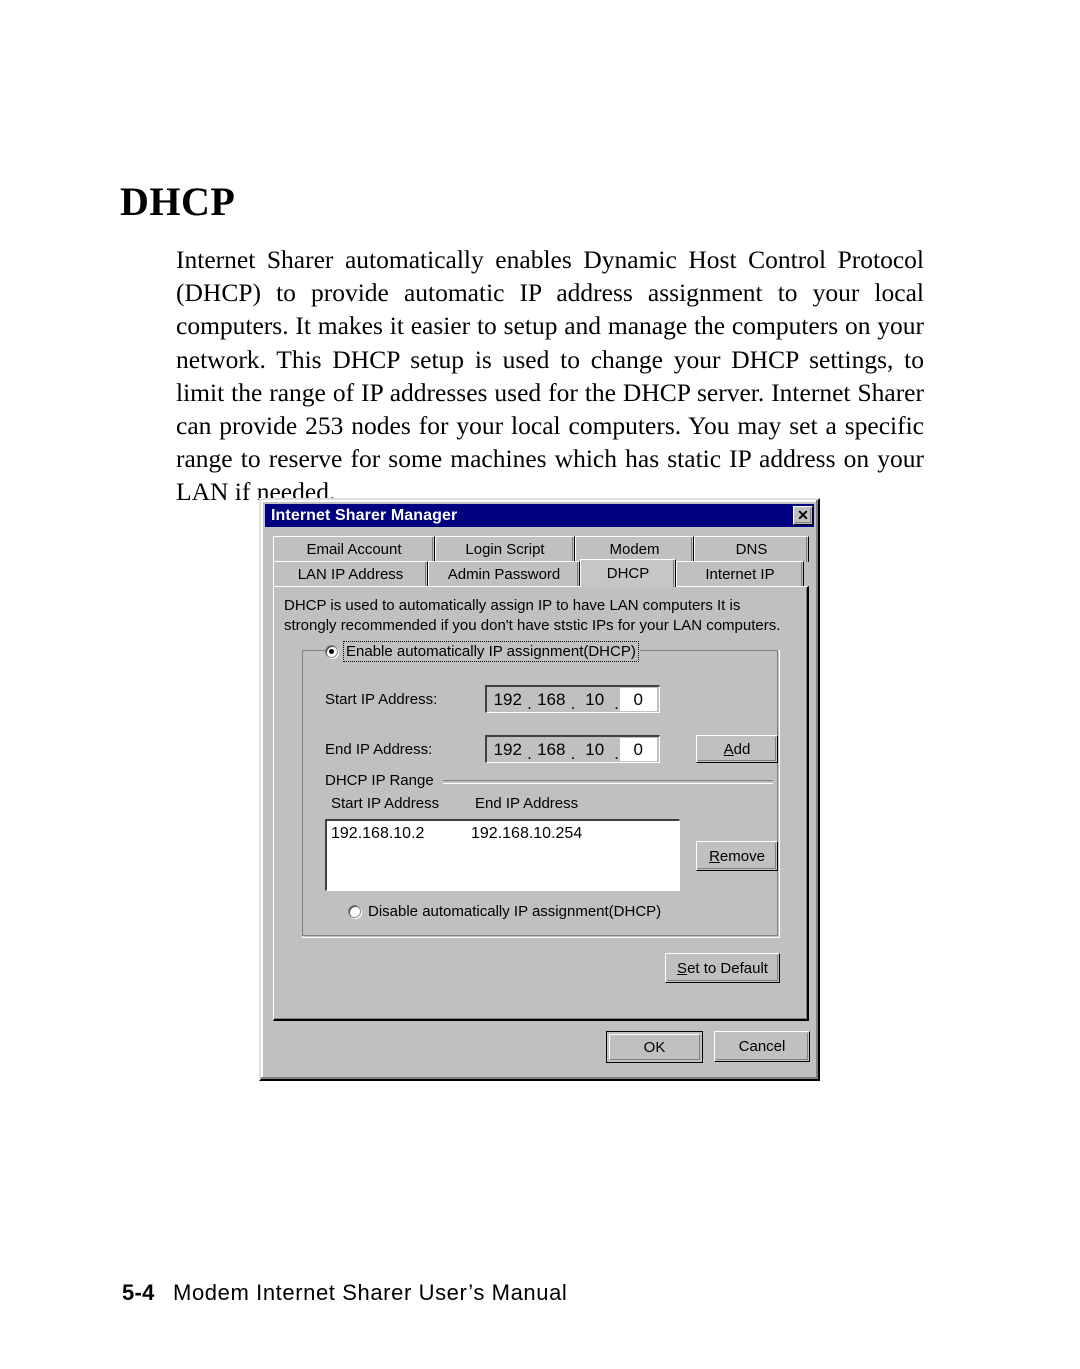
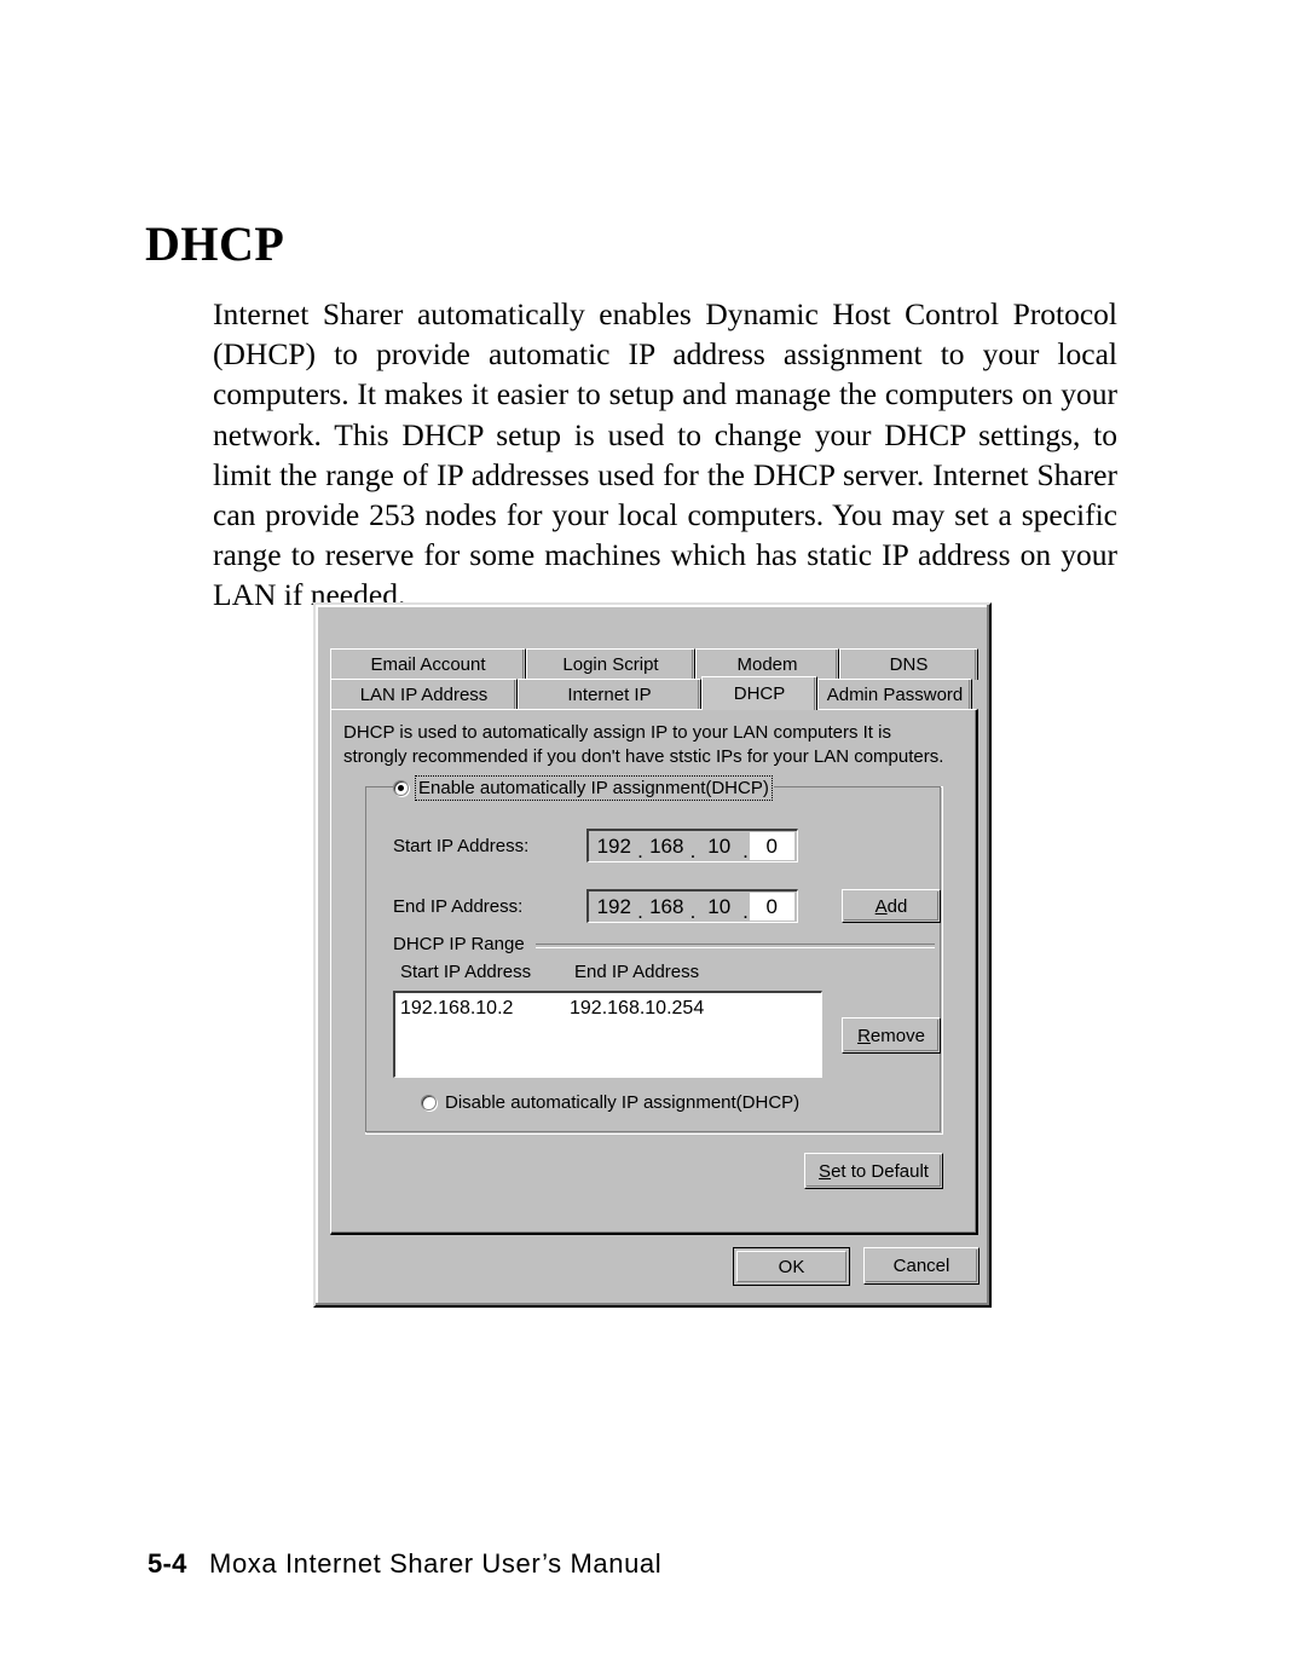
  DHCP
  Internet Sharer automatically enables Dynamic Host Control Protocol (DHCP) to provide automatic IP address assignment to your local computers. It makes it easier to setup and manage the computers on your network. This DHCP setup is used to change your DHCP settings, to limit the range of IP addresses used for the DHCP server. Internet Sharer can provide 253 nodes for your local computers. You may set a specific range to reserve for some machines which has static IP address on your LAN if needed.
- 5-4 Modem Internet Sharer User’s Manual
+ 5-4 Moxa Internet Sharer User’s Manual
- Internet Sharer Manager
- ✕
  Email Account
  Login Script
  Modem
  DNS
  LAN IP Address
- Admin Password
+ Internet IP
  DHCP
- Internet IP
+ Admin Password
- DHCP is used to automatically assign IP to have LAN computers It is strongly recommended if you don't have ststic IPs for your LAN computers.
+ DHCP is used to automatically assign IP to your LAN computers It is strongly recommended if you don't have ststic IPs for your LAN computers.
  Enable automatically IP assignment(DHCP)
  Start IP Address:
  192
  .
  168
  .
  10
  .
  0
  End IP Address:
  192
  .
  168
  .
  10
  .
  0
  Add
  DHCP IP Range
  Start IP Address
  End IP Address
  192.168.10.2
  192.168.10.254
  Remove
  Disable automatically IP assignment(DHCP)
  Set to Default
  OK
  Cancel
